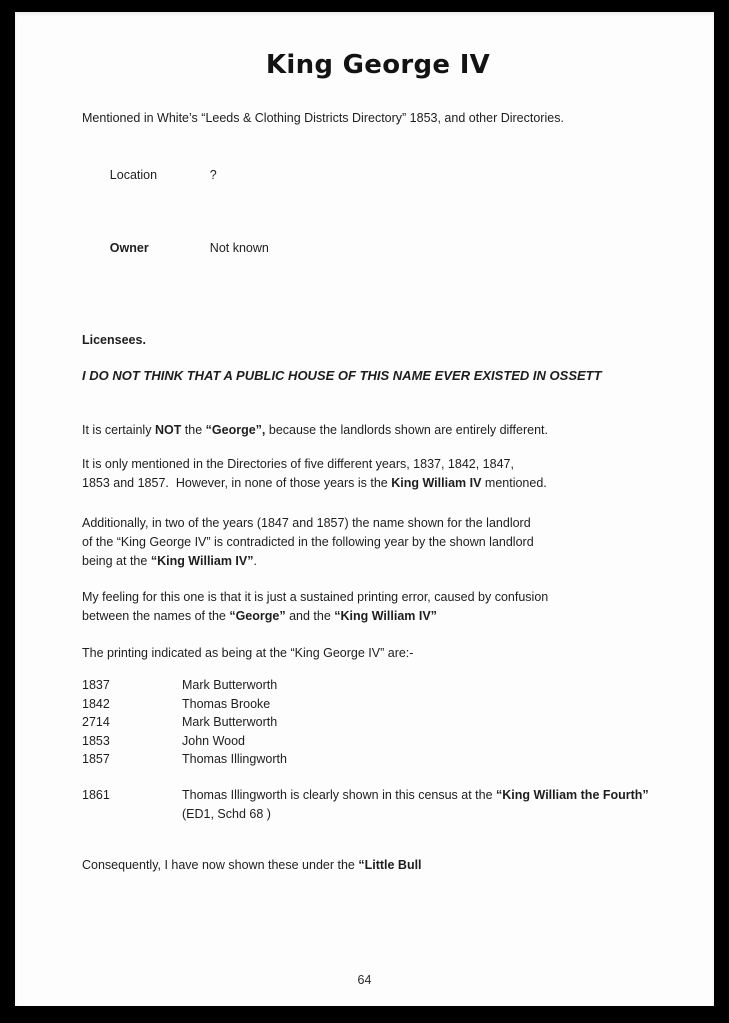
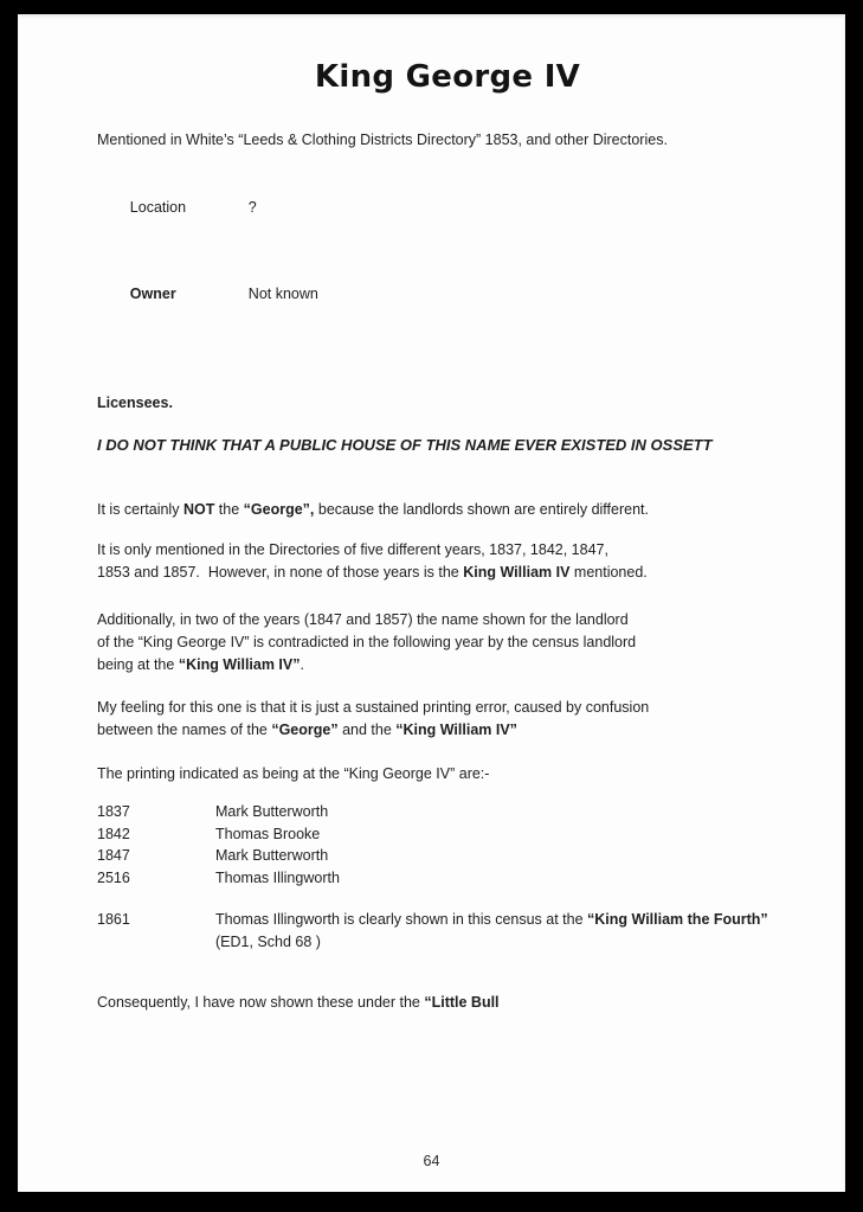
  King George IV
  Mentioned in White’s “Leeds & Clothing Districts Directory” 1853, and other Directories.
  Location ?
  Owner Not known
  Licensees.
  I DO NOT THINK THAT A PUBLIC HOUSE OF THIS NAME EVER EXISTED IN OSSETT
  It is certainly NOT the “George”, because the landlords shown are entirely different.
  It is only mentioned in the Directories of five different years, 1837, 1842, 1847,
  1853 and 1857. However, in none of those years is the King William IV mentioned.
  Additionally, in two of the years (1847 and 1857) the name shown for the landlord
- of the “King George IV” is contradicted in the following year by the shown landlord
+ of the “King George IV” is contradicted in the following year by the census landlord
  being at the “King William IV”.
  My feeling for this one is that it is just a sustained printing error, caused by confusion
  between the names of the “George” and the “King William IV”
  The printing indicated as being at the “King George IV” are:-
  1837 Mark Butterworth
  1842 Thomas Brooke
- 2714 Mark Butterworth
+ 1847 Mark Butterworth
- 1853 John Wood
- 1857 Thomas Illingworth
+ 2516 Thomas Illingworth
  1861
  Thomas Illingworth is clearly shown in this census at the “King William the Fourth”
  (ED1, Schd 68 )
  Consequently, I have now shown these under the “Little Bull
  64
